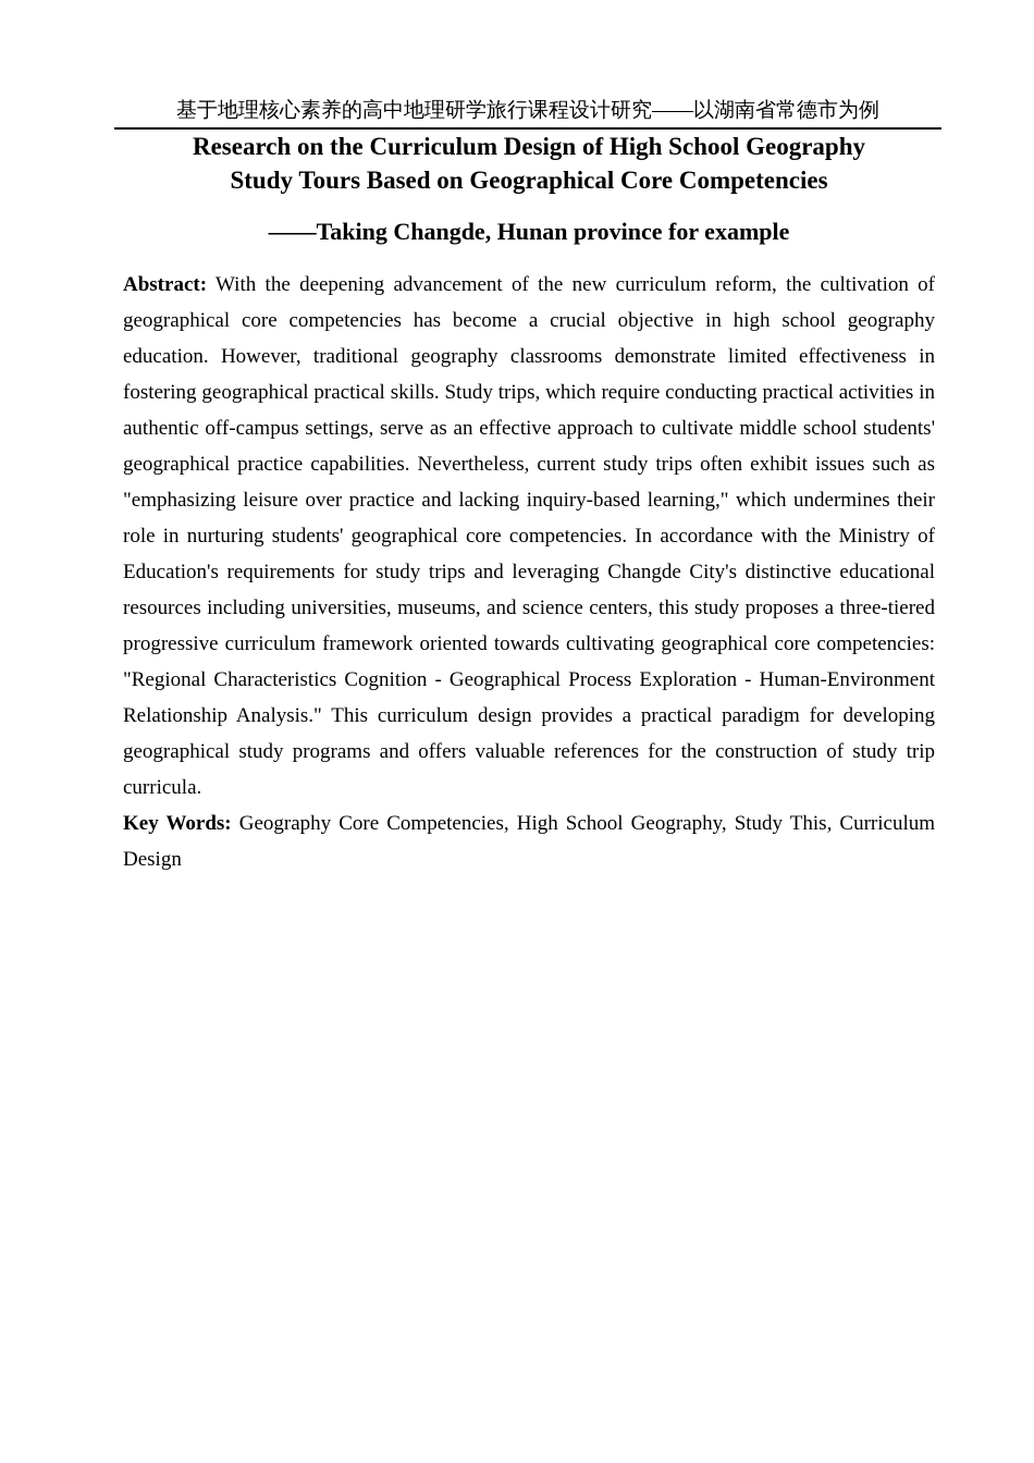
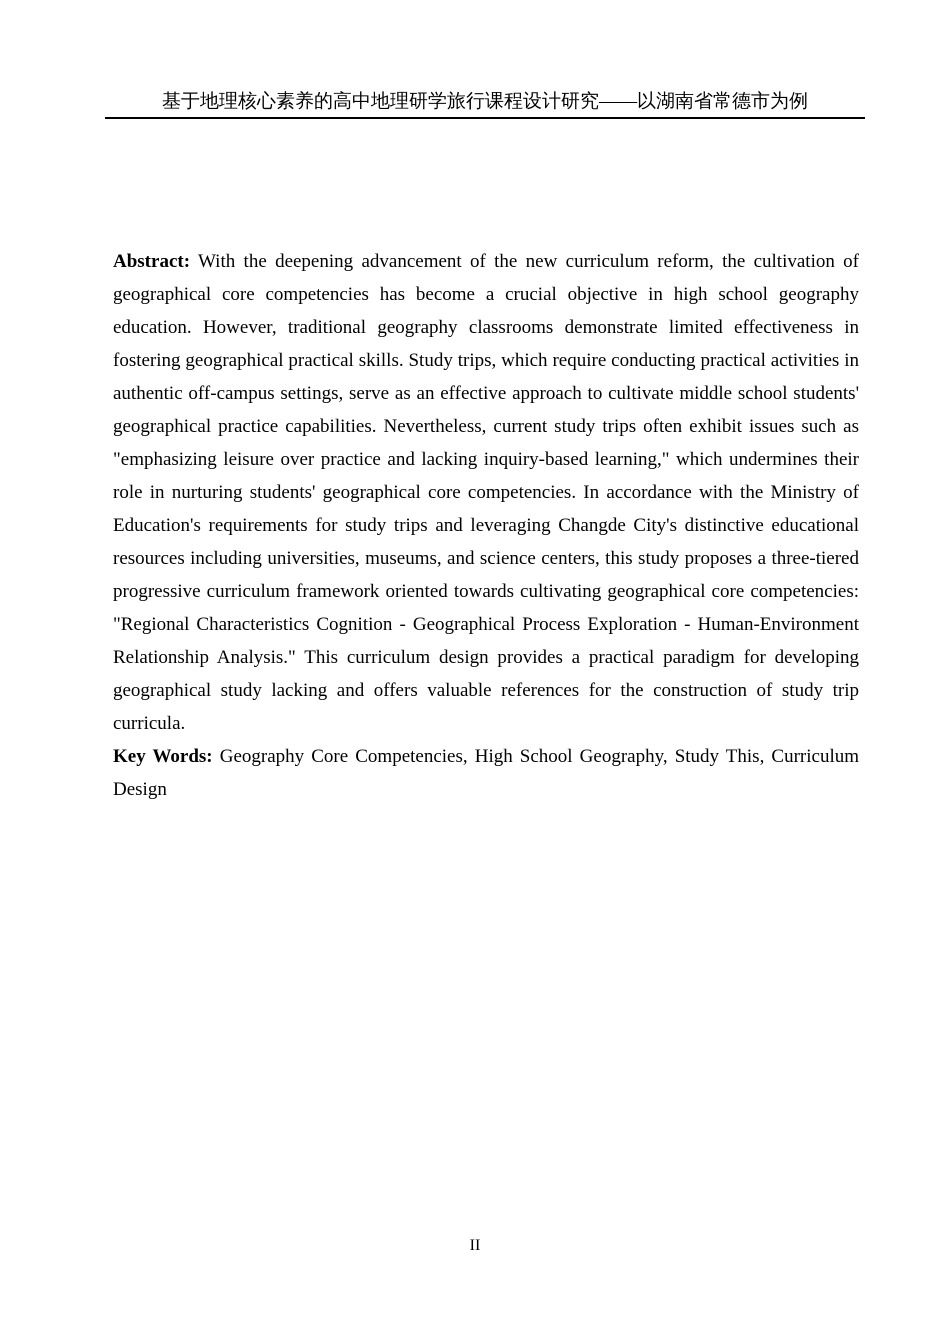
  基于地理核心素养的高中地理研学旅行课程设计研究——以湖南省常德市为例
- Research on the Curriculum Design of High School Geography
- Study Tours Based on Geographical Core Competencies
- ——Taking Changde, Hunan province for example
- Abstract: With the deepening advancement of the new curriculum reform, the cultivation of geographical core competencies has become a crucial objective in high school geography education. However, traditional geography classrooms demonstrate limited effectiveness in fostering geographical practical skills. Study trips, which require conducting practical activities in authentic off-campus settings, serve as an effective approach to cultivate middle school students' geographical practice capabilities. Nevertheless, current study trips often exhibit issues such as "emphasizing leisure over practice and lacking inquiry-based learning," which undermines their role in nurturing students' geographical core competencies. In accordance with the Ministry of Education's requirements for study trips and leveraging Changde City's distinctive educational resources including universities, museums, and science centers, this study proposes a three-tiered progressive curriculum framework oriented towards cultivating geographical core competencies: "Regional Characteristics Cognition - Geographical Process Exploration - Human-Environment Relationship Analysis." This curriculum design provides a practical paradigm for developing geographical study programs and offers valuable references for the construction of study trip curricula.
+ Abstract: With the deepening advancement of the new curriculum reform, the cultivation of geographical core competencies has become a crucial objective in high school geography education. However, traditional geography classrooms demonstrate limited effectiveness in fostering geographical practical skills. Study trips, which require conducting practical activities in authentic off-campus settings, serve as an effective approach to cultivate middle school students' geographical practice capabilities. Nevertheless, current study trips often exhibit issues such as "emphasizing leisure over practice and lacking inquiry-based learning," which undermines their role in nurturing students' geographical core competencies. In accordance with the Ministry of Education's requirements for study trips and leveraging Changde City's distinctive educational resources including universities, museums, and science centers, this study proposes a three-tiered progressive curriculum framework oriented towards cultivating geographical core competencies: "Regional Characteristics Cognition - Geographical Process Exploration - Human-Environment Relationship Analysis." This curriculum design provides a practical paradigm for developing geographical study lacking and offers valuable references for the construction of study trip curricula.
  Key Words: Geography Core Competencies, High School Geography, Study This, Curriculum Design
+ II
